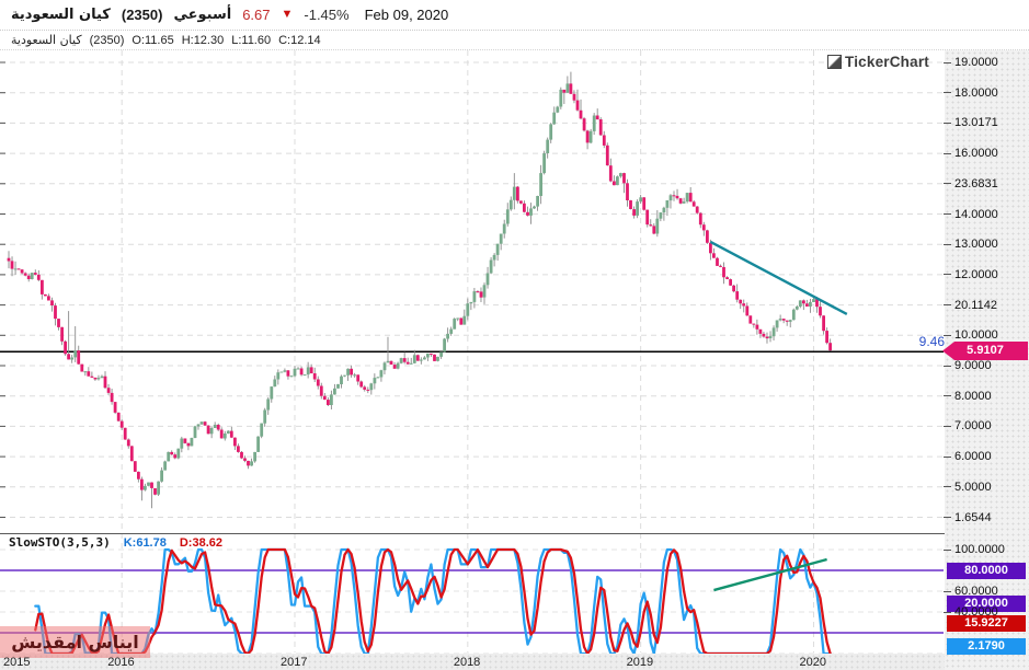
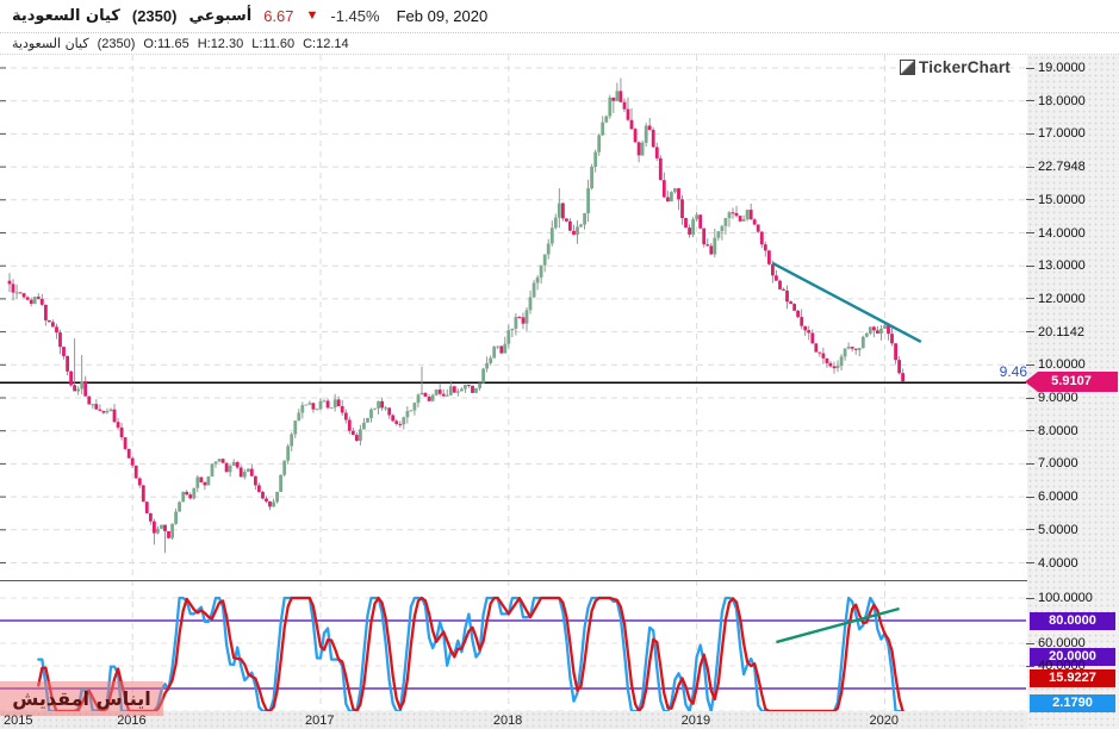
  كيان السعودية
  (2350)
  أسبوعي
  6.67
  ▼
  -1.45%
  Feb 09, 2020
  كيان السعودية
  (2350)
  O:11.65
  H:12.30
  L:11.60
  C:12.14
  TickerChart
- SlowSTO(3,5,3)
- K:61.78
- D:38.62
  9.46
  5.9107
  80.0000
  20.0000
  15.9227
  2.1790
  ايناس امقديش
  19.0000
  18.0000
- 13.0171
+ 17.0000
- 16.0000
+ 22.7948
- 23.6831
+ 15.0000
  14.0000
  13.0000
  12.0000
  20.1142
  10.0000
  9.0000
  8.0000
  7.0000
  6.0000
  5.0000
- 1.6544
+ 4.0000
  100.0000
  60.0000
  40.0000
  2015
  2016
  2017
  2018
  2019
  2020
